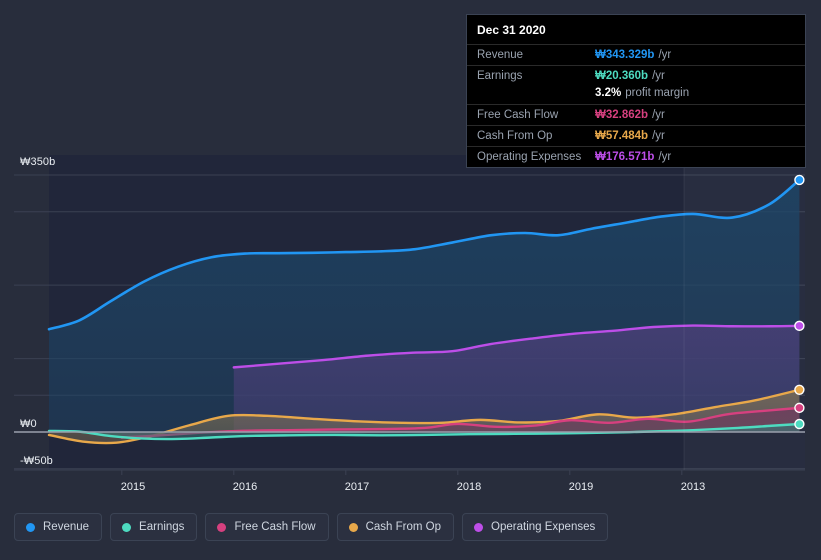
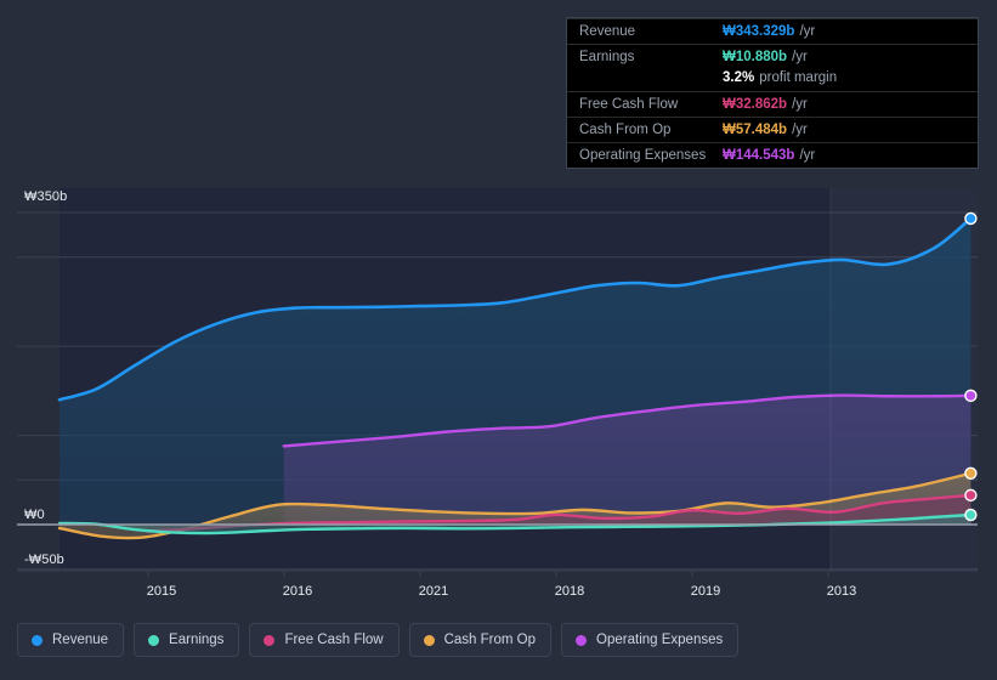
  ₩350b
  ₩0
  -₩50b
  2015
  2016
- 2017
+ 2021
  2018
  2019
  2013
- Dec 31 2020
  Revenue
  ₩343.329b
  /yr
  Earnings
- ₩20.360b
+ ₩10.880b
  /yr
  3.2%
  profit margin
  Free Cash Flow
  ₩32.862b
  /yr
  Cash From Op
  ₩57.484b
  /yr
  Operating Expenses
- ₩176.571b
+ ₩144.543b
  /yr
  Revenue
  Earnings
  Free Cash Flow
  Cash From Op
  Operating Expenses
